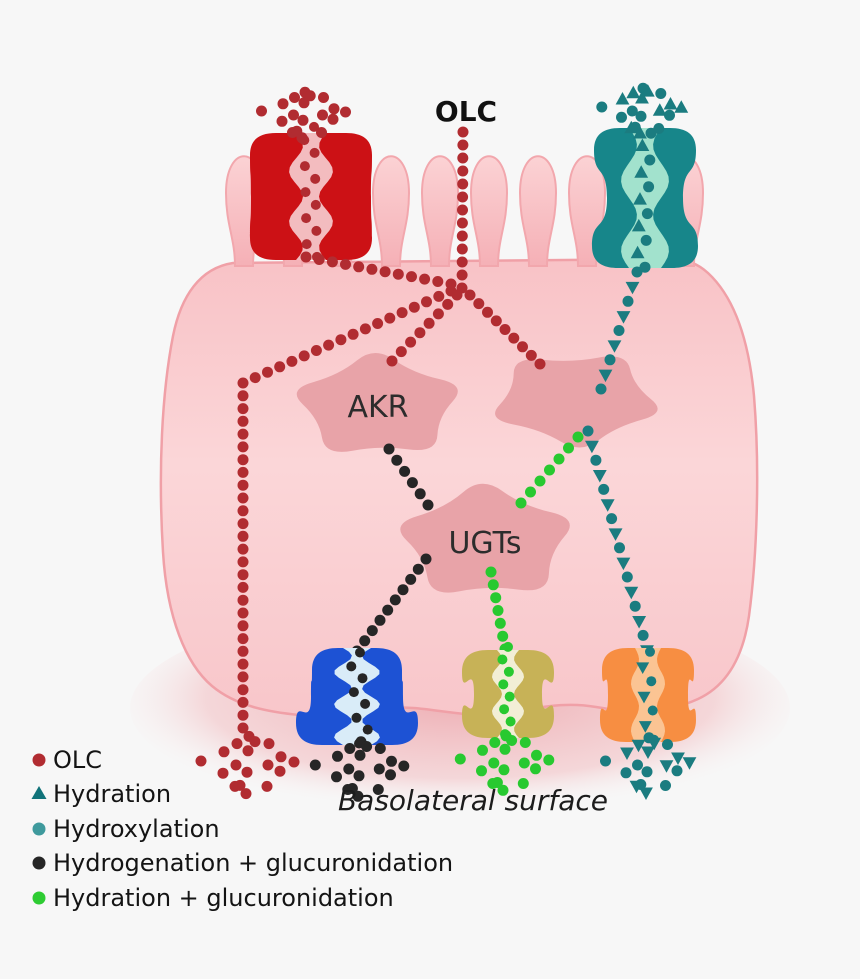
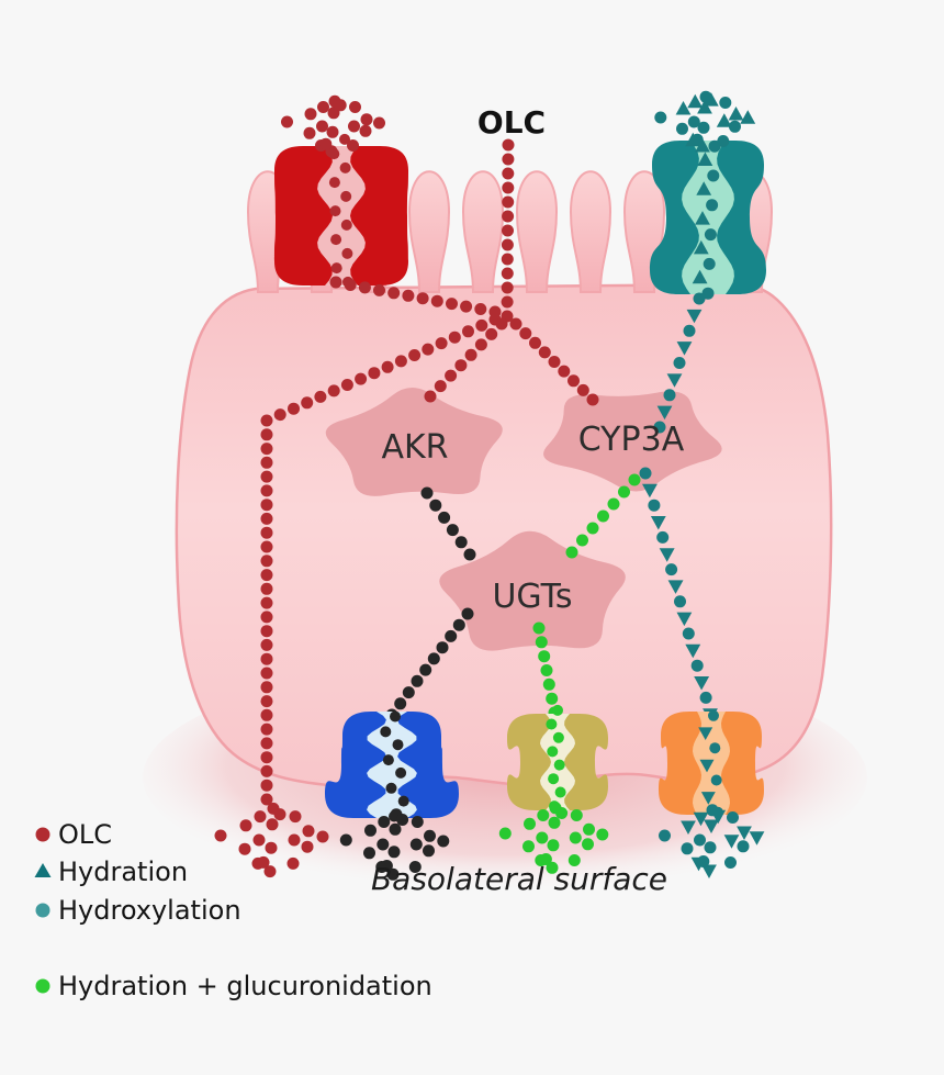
  OLC
  AKR
+ CYP3A
  UGTs
  Basolateral surface
  OLC
  Hydration
  Hydroxylation
- Hydrogenation + glucuronidation
  Hydration + glucuronidation
